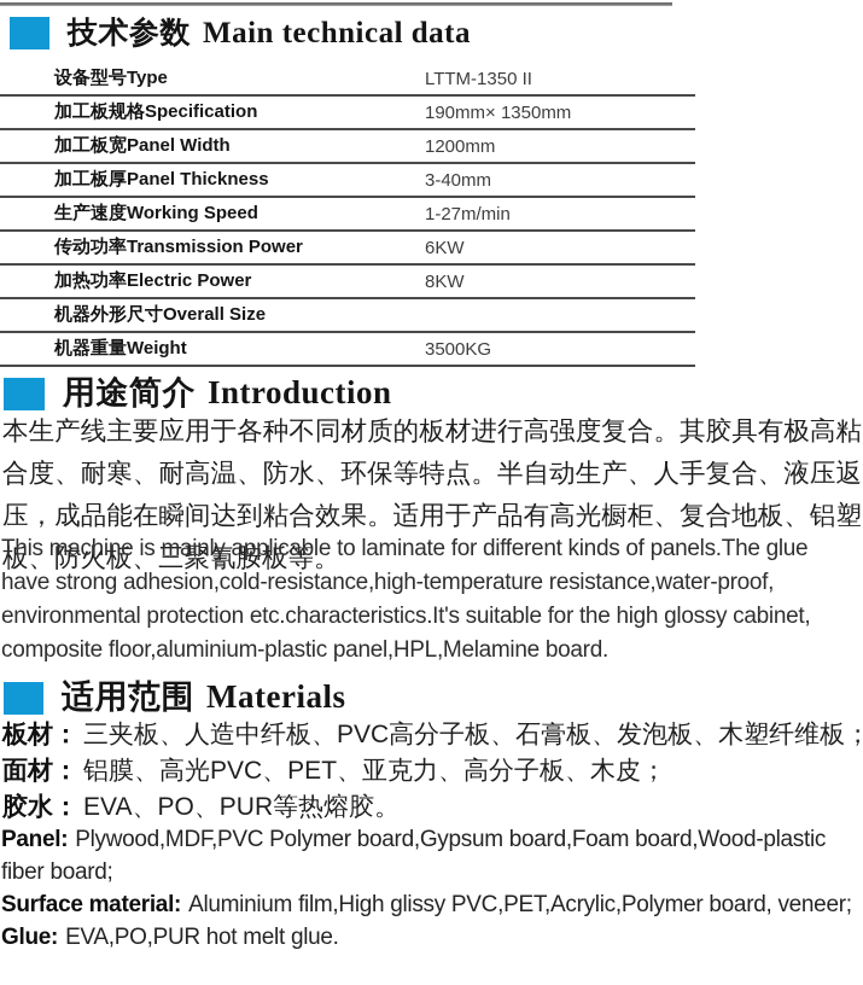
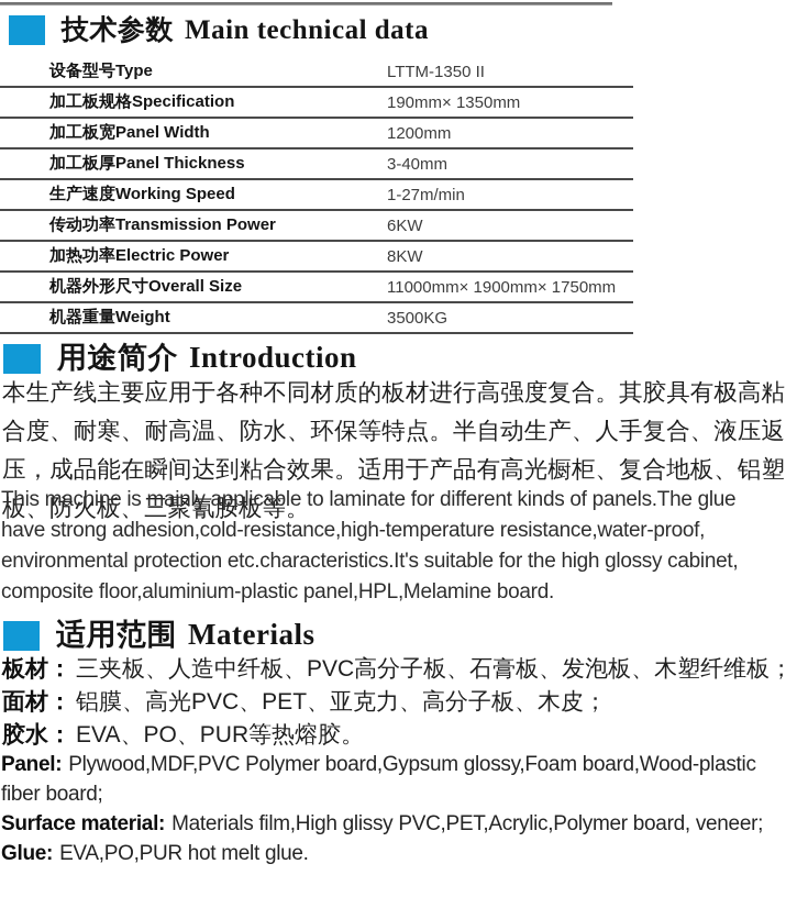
  技术参数 Main technical data
  设备型号Type
  LTTM-1350 II
  加工板规格Specification
  190mm× 1350mm
  加工板宽Panel Width
  1200mm
  加工板厚Panel Thickness
  3-40mm
  生产速度Working Speed
  1-27m/min
  传动功率Transmission Power
  6KW
  加热功率Electric Power
  8KW
  机器外形尺寸Overall Size
+ 11000mm× 1900mm× 1750mm
  机器重量Weight
  3500KG
  用途简介 Introduction
  本生产线主要应用于各种不同材质的板材进行高强度复合。其胶具有极高粘合度、耐寒、耐高温、防水、环保等特点。半自动生产、人手复合、液压返压，成品能在瞬间达到粘合效果。适用于产品有高光橱柜、复合地板、铝塑板、防火板、三聚氰胺板等。
  This machine is mainly applicable to laminate for different kinds of panels.The glue have strong adhesion,cold-resistance,high-temperature resistance,water-proof, environmental protection etc.characteristics.It's suitable for the high glossy cabinet, composite floor,aluminium-plastic panel,HPL,Melamine board.
  适用范围 Materials
  板材： 三夹板、人造中纤板、PVC高分子板、石膏板、发泡板、木塑纤维板；
  面材： 铝膜、高光PVC、PET、亚克力、高分子板、木皮；
  胶水： EVA、PO、PUR等热熔胶。
- Panel: Plywood,MDF,PVC Polymer board,Gypsum board,Foam board,Wood-plastic fiber board;
+ Panel: Plywood,MDF,PVC Polymer board,Gypsum glossy,Foam board,Wood-plastic fiber board;
- Surface material: Aluminium film,High glissy PVC,PET,Acrylic,Polymer board, veneer;
+ Surface material: Materials film,High glissy PVC,PET,Acrylic,Polymer board, veneer;
  Glue: EVA,PO,PUR hot melt glue.
